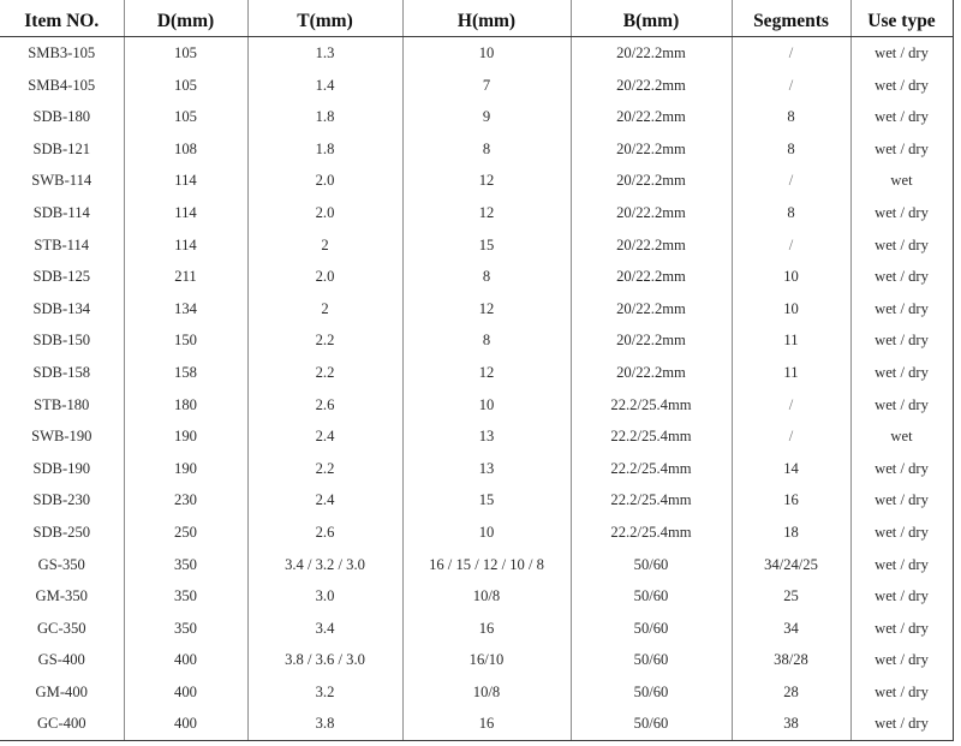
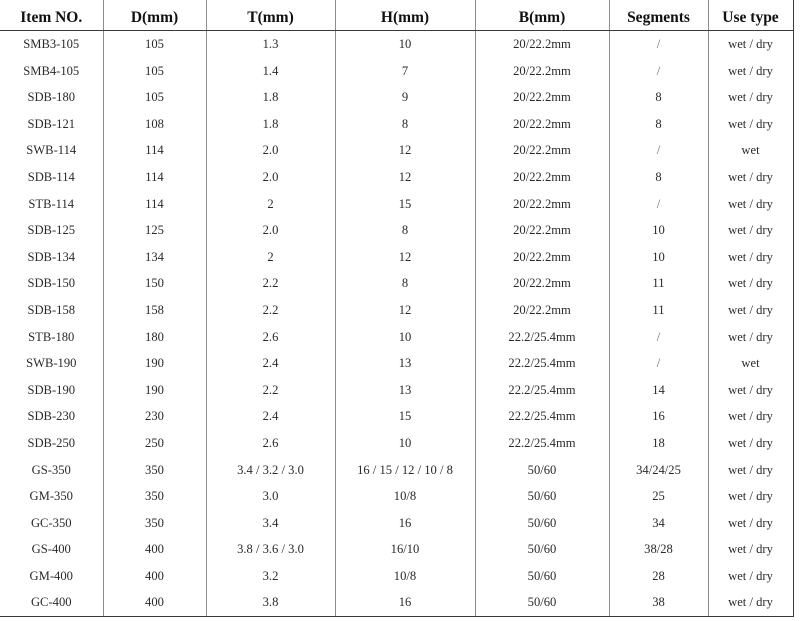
  Item NO.	D(mm)	T(mm)	H(mm)	B(mm)	Segments	Use type
  SMB3-105	105	1.3	10	20/22.2mm	/	wet / dry
  SMB4-105	105	1.4	7	20/22.2mm	/	wet / dry
  SDB-180	105	1.8	9	20/22.2mm	8	wet / dry
  SDB-121	108	1.8	8	20/22.2mm	8	wet / dry
  SWB-114	114	2.0	12	20/22.2mm	/	wet
  SDB-114	114	2.0	12	20/22.2mm	8	wet / dry
  STB-114	114	2	15	20/22.2mm	/	wet / dry
- SDB-125	211	2.0	8	20/22.2mm	10	wet / dry
+ SDB-125	125	2.0	8	20/22.2mm	10	wet / dry
  SDB-134	134	2	12	20/22.2mm	10	wet / dry
  SDB-150	150	2.2	8	20/22.2mm	11	wet / dry
  SDB-158	158	2.2	12	20/22.2mm	11	wet / dry
  STB-180	180	2.6	10	22.2/25.4mm	/	wet / dry
  SWB-190	190	2.4	13	22.2/25.4mm	/	wet
  SDB-190	190	2.2	13	22.2/25.4mm	14	wet / dry
  SDB-230	230	2.4	15	22.2/25.4mm	16	wet / dry
  SDB-250	250	2.6	10	22.2/25.4mm	18	wet / dry
  GS-350	350	3.4 / 3.2 / 3.0	16 / 15 / 12 / 10 / 8	50/60	34/24/25	wet / dry
  GM-350	350	3.0	10/8	50/60	25	wet / dry
  GC-350	350	3.4	16	50/60	34	wet / dry
  GS-400	400	3.8 / 3.6 / 3.0	16/10	50/60	38/28	wet / dry
  GM-400	400	3.2	10/8	50/60	28	wet / dry
  GC-400	400	3.8	16	50/60	38	wet / dry
